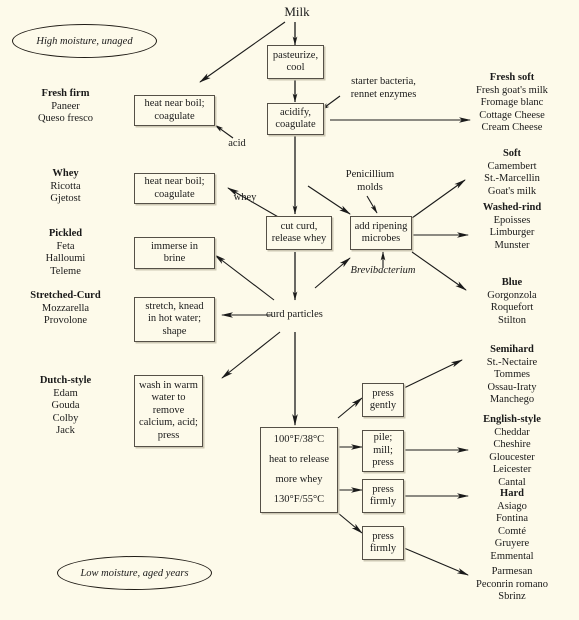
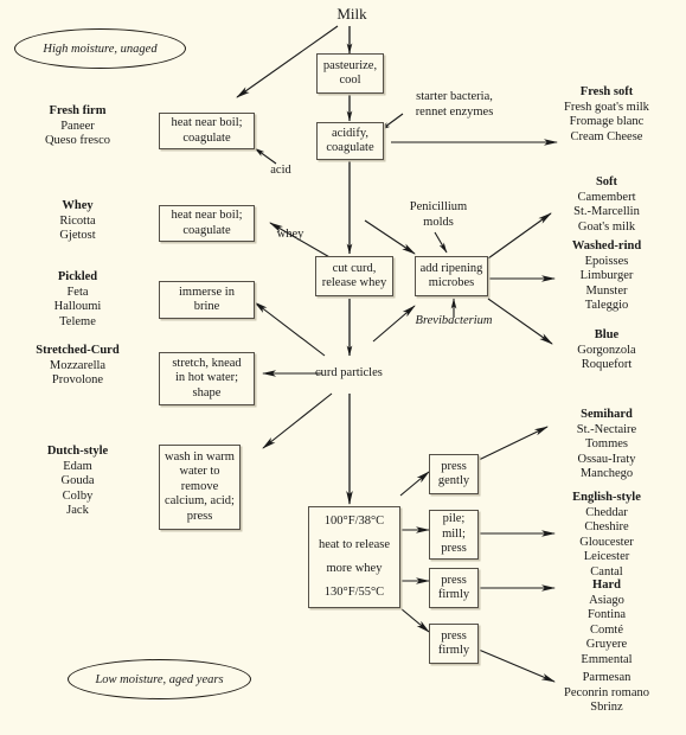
  Milk
  High moisture, unaged
  Low moisture, aged years
  pasteurize,
  cool
  acidify,
  coagulate
  heat near boil;
  coagulate
  heat near boil;
  coagulate
  immerse in
  brine
  stretch, knead
  in hot water;
  shape
  wash in warm
  water to
  remove
  calcium, acid;
  press
  cut curd,
  release whey
  add ripening
  microbes
  100°F/38°C
  heat to release
  more whey
  130°F/55°C
  press
  gently
  pile;
  mill;
  press
  press
  firmly
  press
  firmly
  acid
  whey
  curd particles
  starter bacteria,
  rennet enzymes
  Penicillium
  molds
  Brevibacterium
  Fresh firm
  Paneer
  Queso fresco
  Whey
  Ricotta
  Gjetost
  Pickled
  Feta
  Halloumi
  Teleme
  Stretched-Curd
  Mozzarella
  Provolone
  Dutch-style
  Edam
  Gouda
  Colby
  Jack
  Fresh soft
  Fresh goat's milk
  Fromage blanc
- Cottage Cheese
  Cream Cheese
  Soft
  Camembert
  St.-Marcellin
  Goat's milk
  Washed-rind
  Epoisses
  Limburger
  Munster
+ Taleggio
  Blue
  Gorgonzola
  Roquefort
- Stilton
  Semihard
  St.-Nectaire
  Tommes
  Ossau-Iraty
  Manchego
  English-style
  Cheddar
  Cheshire
  Gloucester
  Leicester
  Cantal
  Hard
  Asiago
  Fontina
  Comté
  Gruyere
  Emmental
  Parmesan
  Peconrin romano
  Sbrinz
